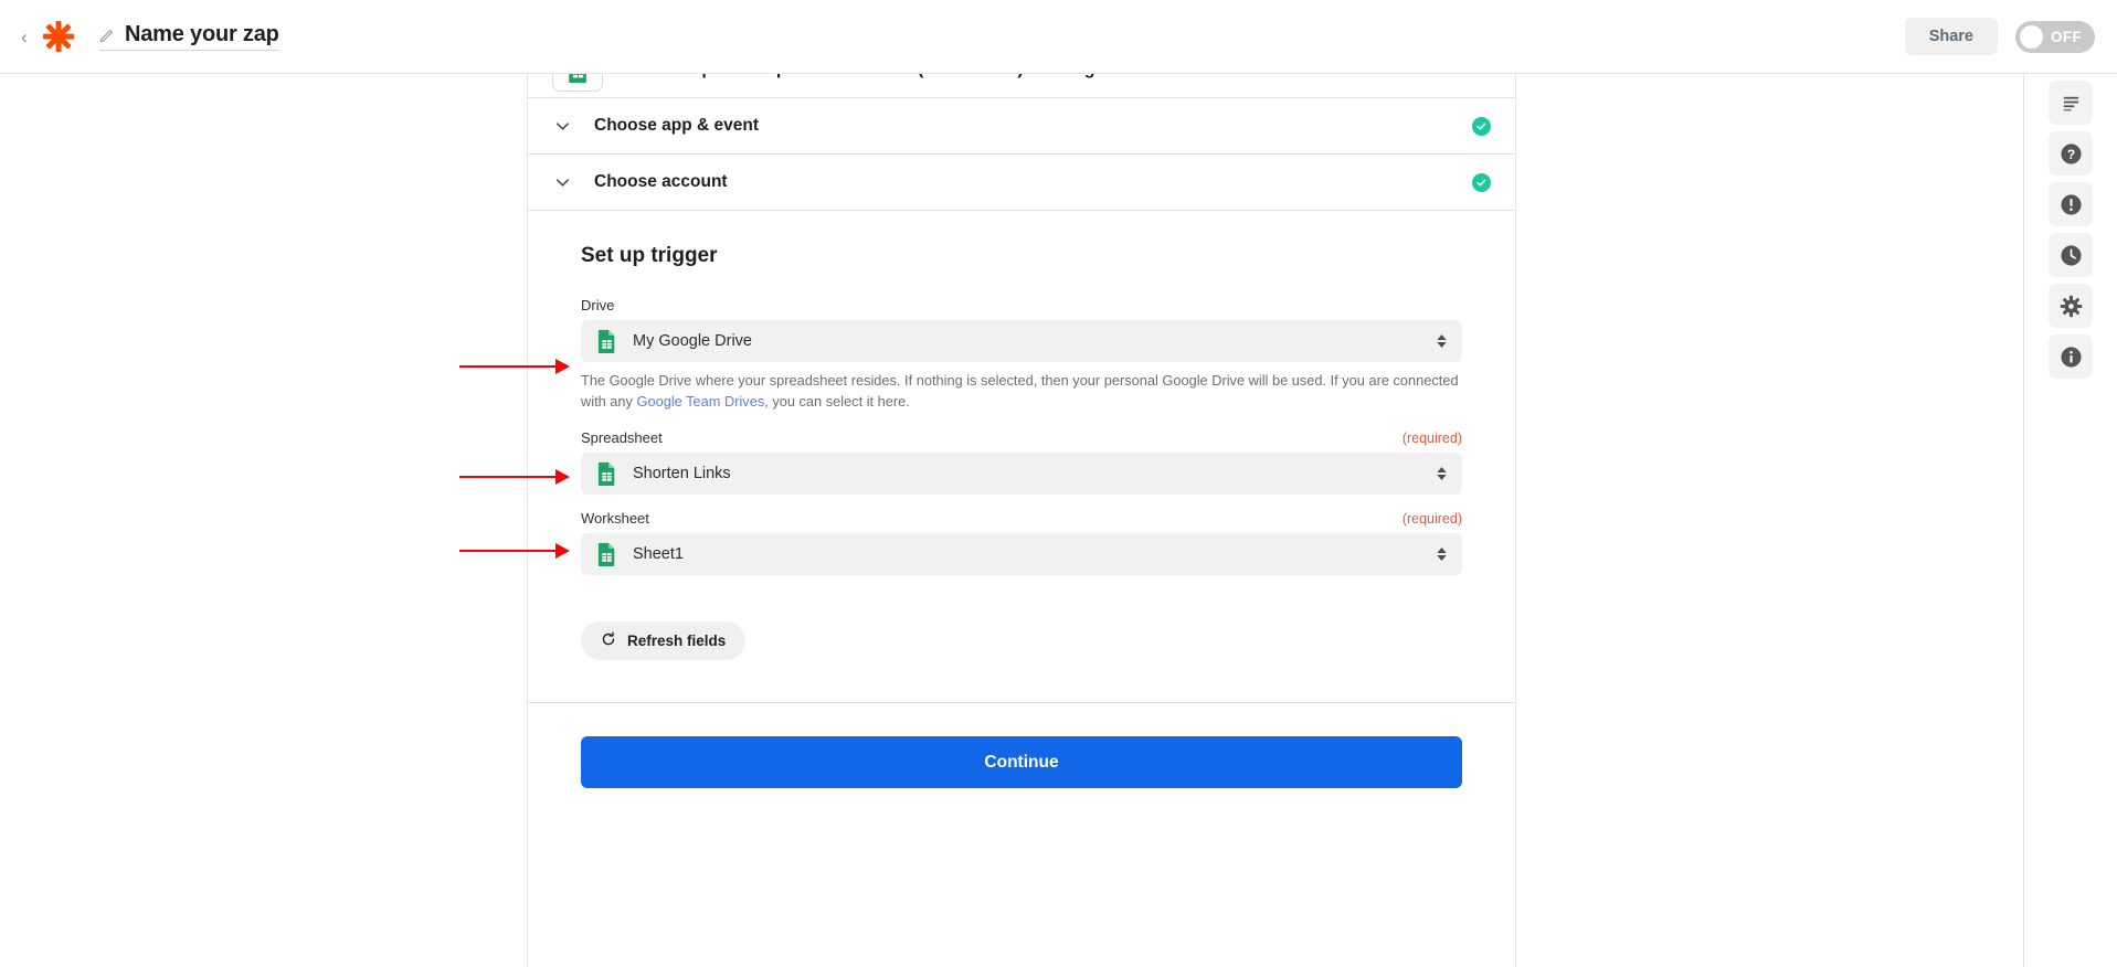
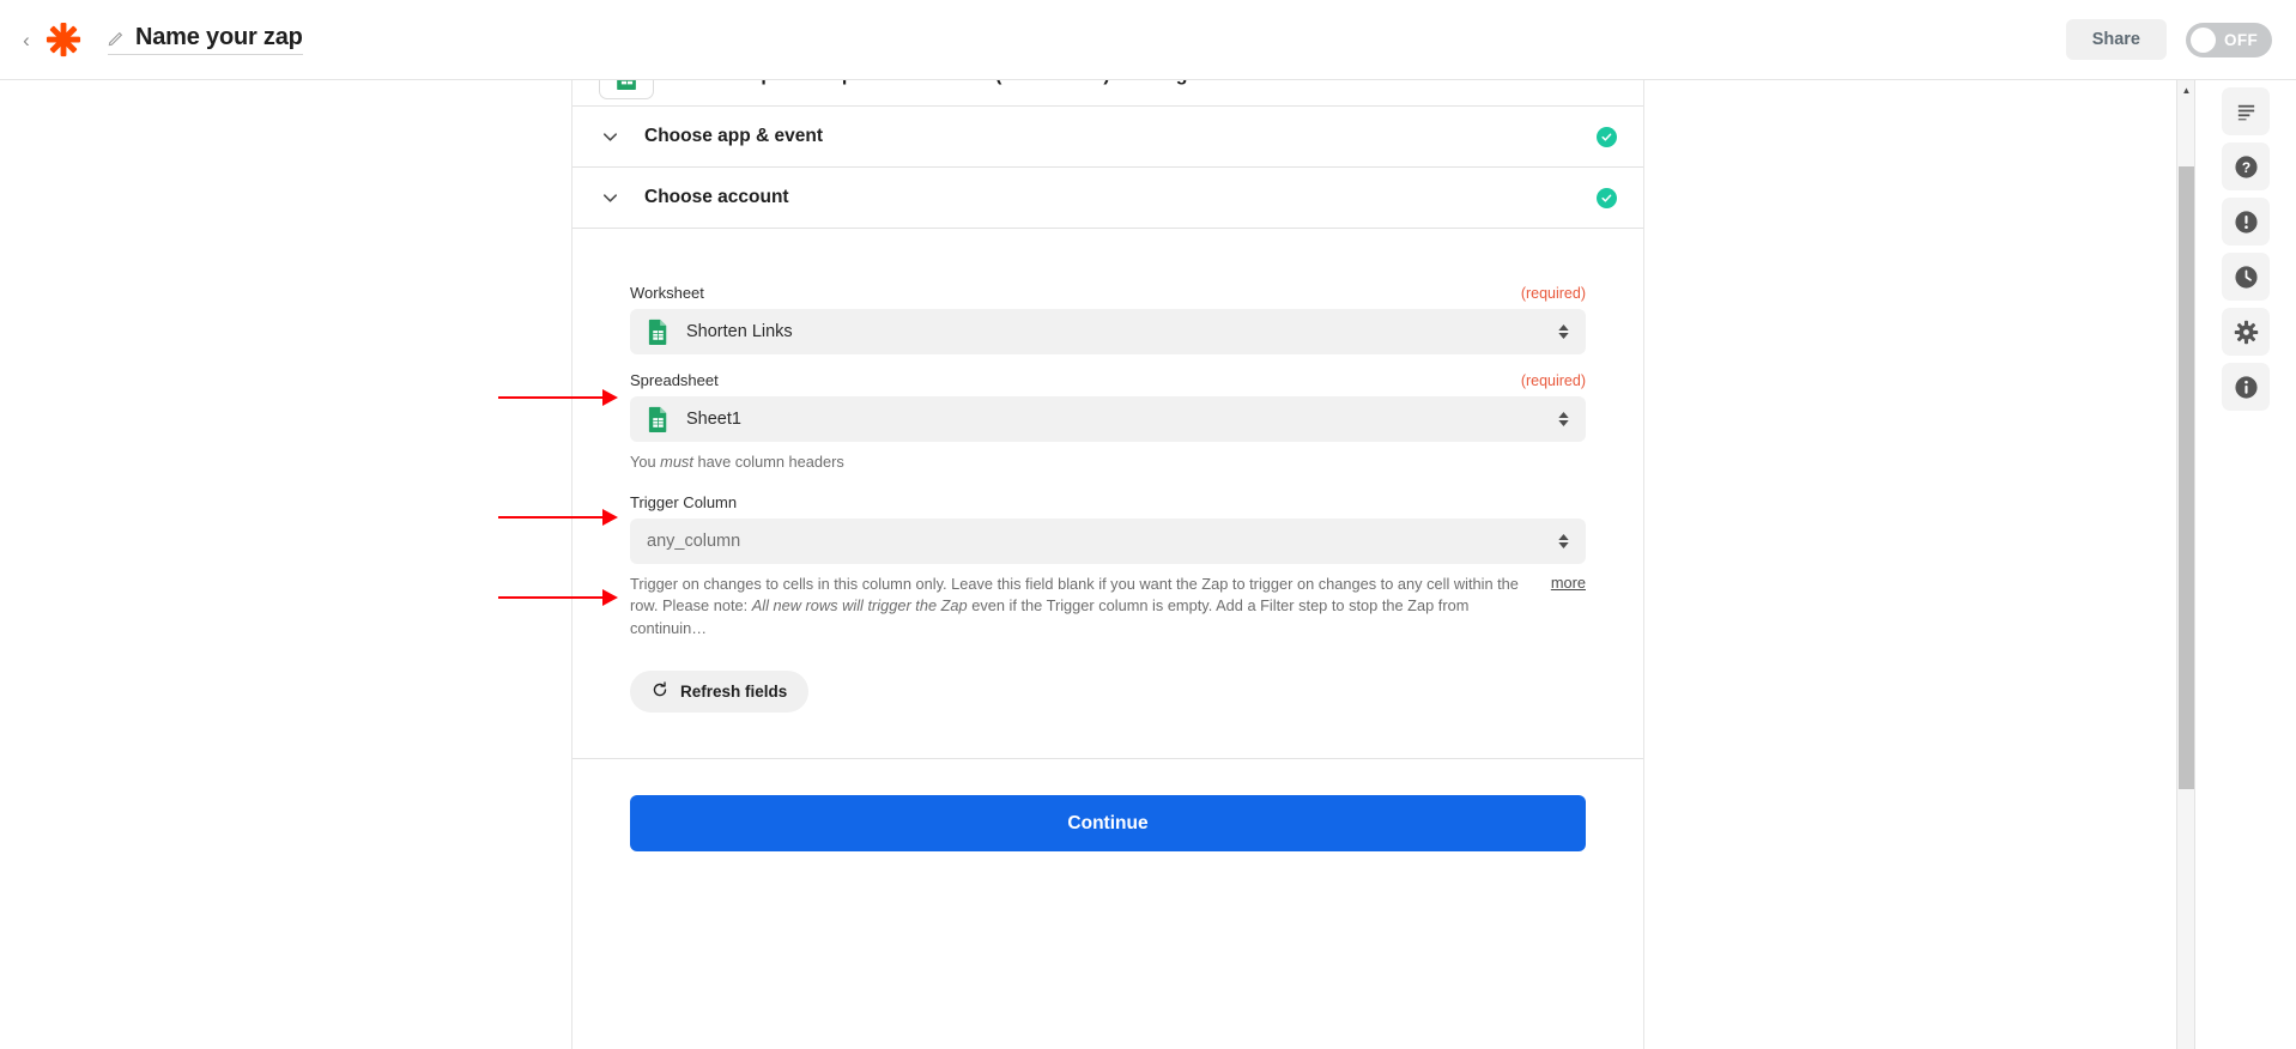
  ‹
  Name your zap
  Share
  OFF
  Choose app & event
  Choose account
- Set up trigger
- Drive
- My Google Drive
- The Google Drive where your spreadsheet resides. If nothing is selected, then your personal Google Drive will be used. If you are connected with any Google Team Drives, you can select it here.
- Spreadsheet
+ Worksheet
  (required)
  Shorten Links
- Worksheet
+ Spreadsheet
  (required)
  Sheet1
+ You must have column headers
+ Trigger Column
+ any_column
+ Trigger on changes to cells in this column only. Leave this field blank if you want the Zap to trigger on changes to any cell within the row. Please note: All new rows will trigger the Zap even if the Trigger column is empty. Add a Filter step to stop the Zap from continuin…
+ more
  Refresh fields
  Continue
+ ▲
  ?
